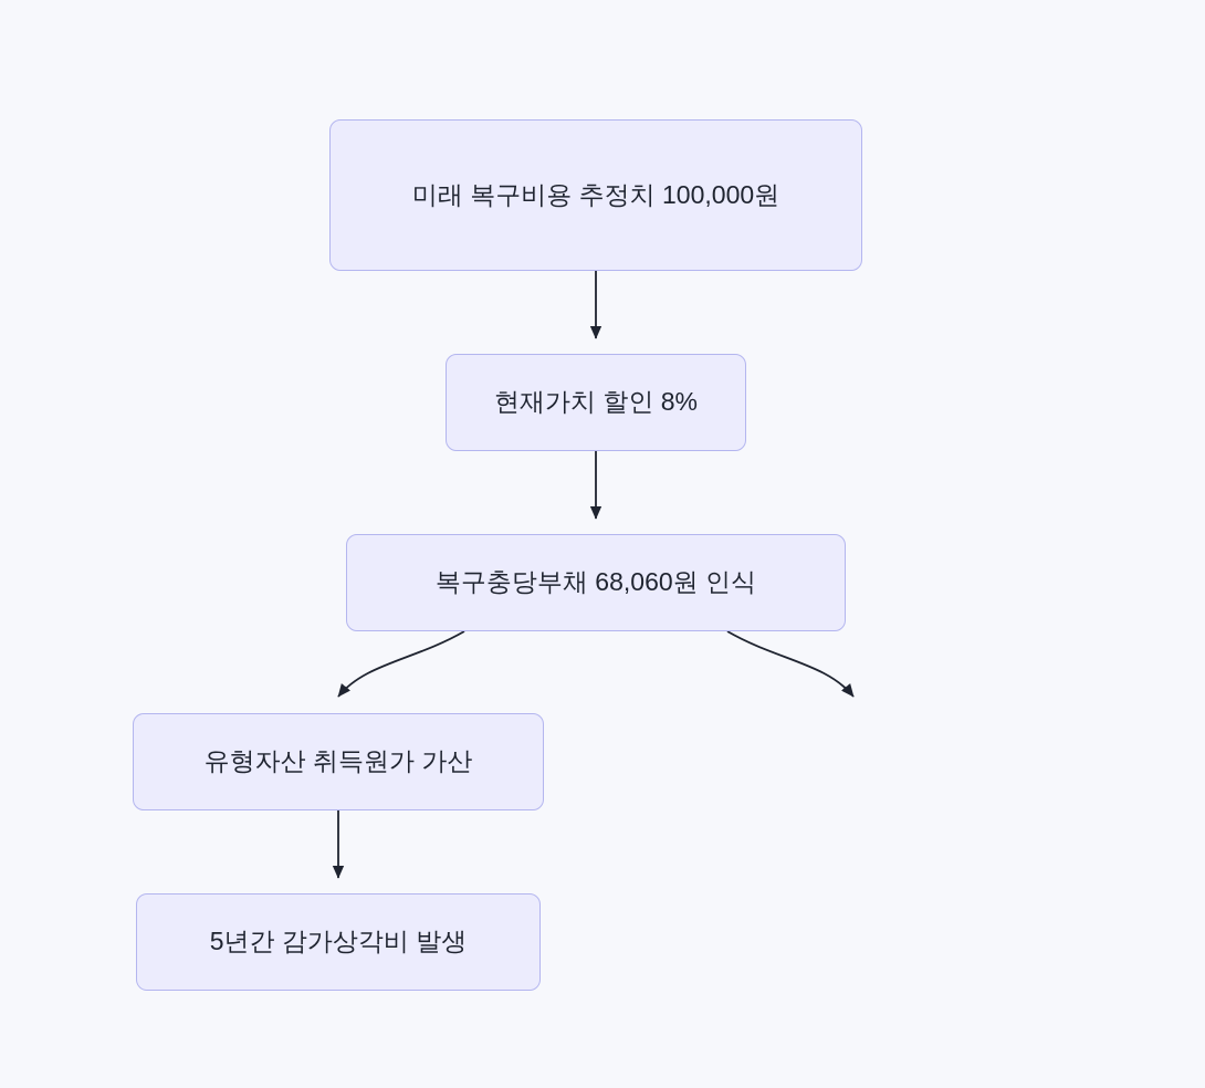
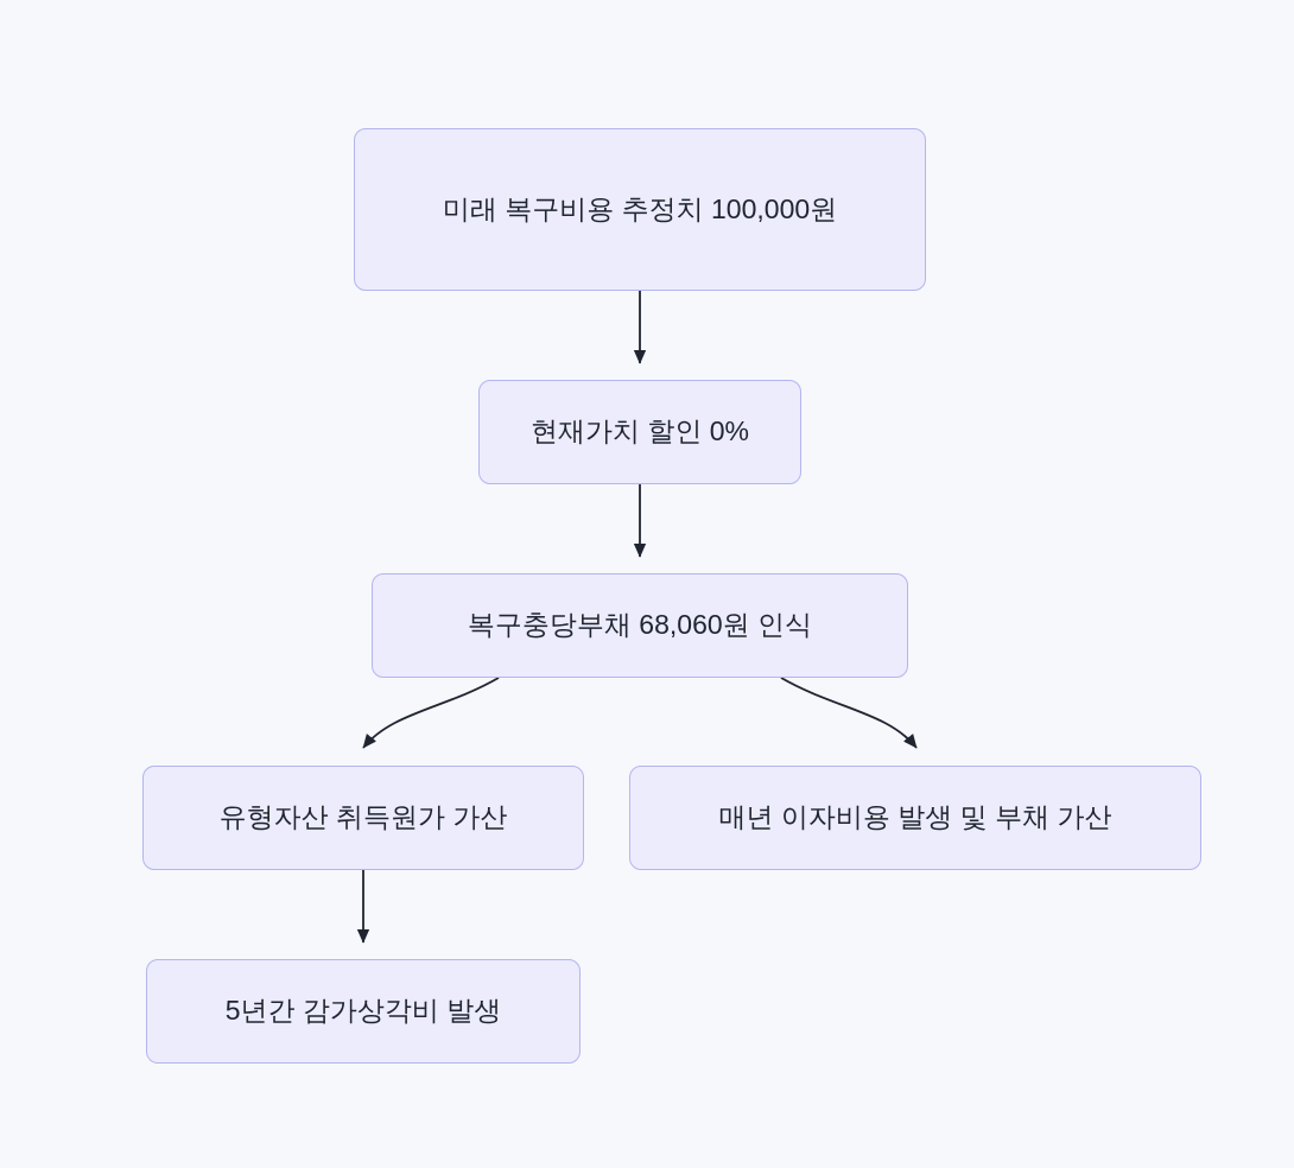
  미래 복구비용 추정치 100,000원
- 현재가치 할인 8%
+ 현재가치 할인 0%
  복구충당부채 68,060원 인식
  유형자산 취득원가 가산
+ 매년 이자비용 발생 및 부채 가산
  5년간 감가상각비 발생
